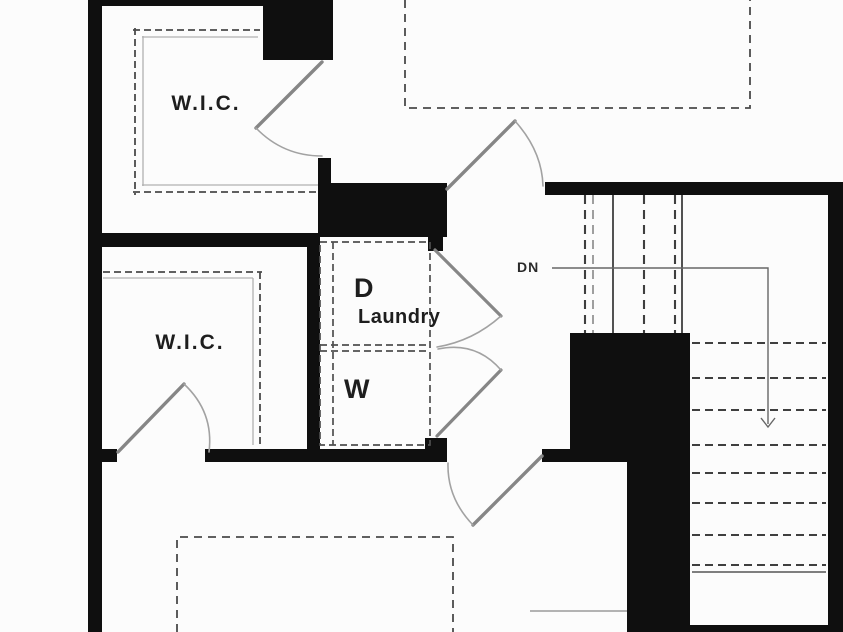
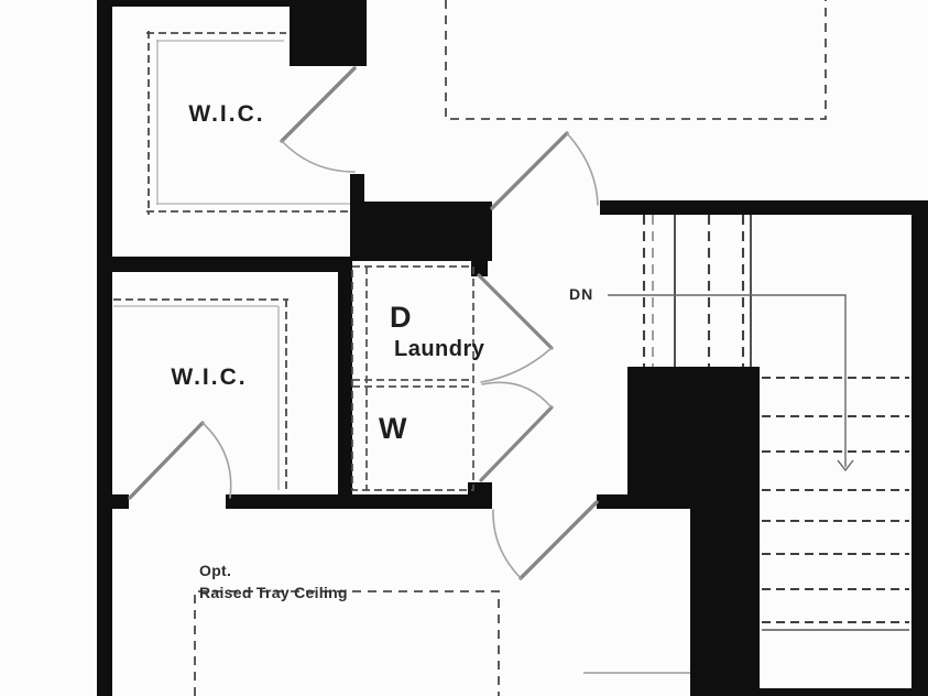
  W.I.C.
  W.I.C.
  D
  Laundry
  W
  DN
+ Opt.
+ Raised Tray Ceiling
